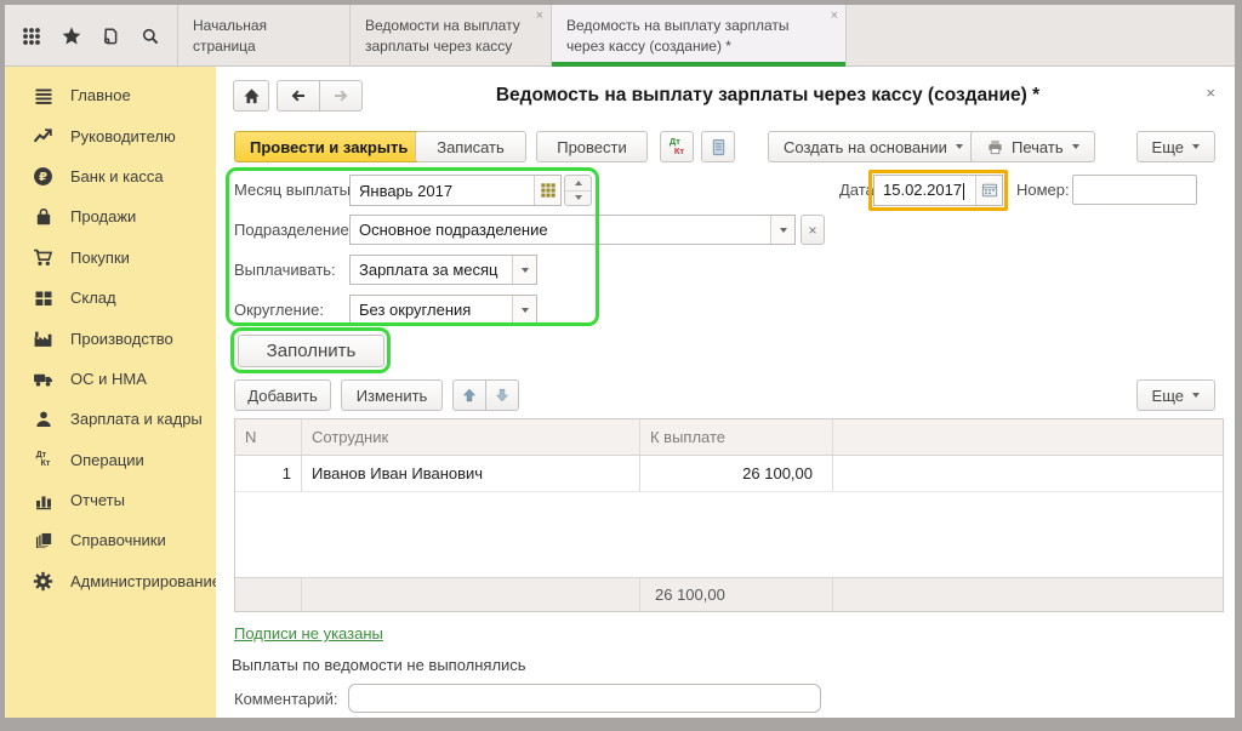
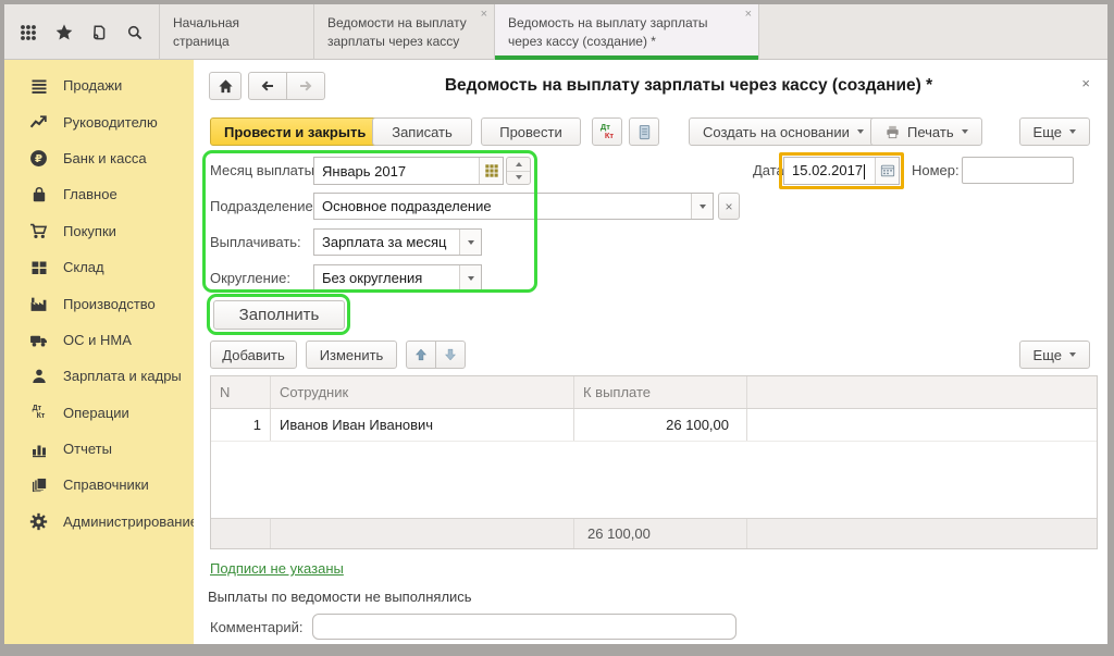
  Начальная страница
  Ведомости на выплату зарплаты через кассу
  ×
  Ведомость на выплату зарплаты через кассу (создание) *
  ×
- Главное
+ Продажи
  Руководителю
  ₽
  Банк и касса
- Продажи
+ Главное
  Покупки
  Склад
  Производство
  ОС и НМА
  Зарплата и кадры
  Операции
  Отчеты
  Справочники
  Администрировани
  Ведомость на выплату зарплаты через кассу (создание) *
  ×
  Провести и закрыть
  Записать
  Провести
  Дт
  Кт
  Создать на основании
  Печать
  Еще
  Месяц выплаты
  Январь 2017
  Дата
  15.02.2017
  Номер:
  Подразделение
  Основное подразделение
  ×
  Выплачивать:
  Зарплата за месяц
  Округление:
  Без округления
  Заполнить
  Добавить
  Изменить
  Еще
  N
  Сотрудник
  К выплате
  1
  Иванов Иван Иванович
  26 100,00
  26 100,00
  Подписи не указаны
  Выплаты по ведомости не выполнялись
  Комментарий:
